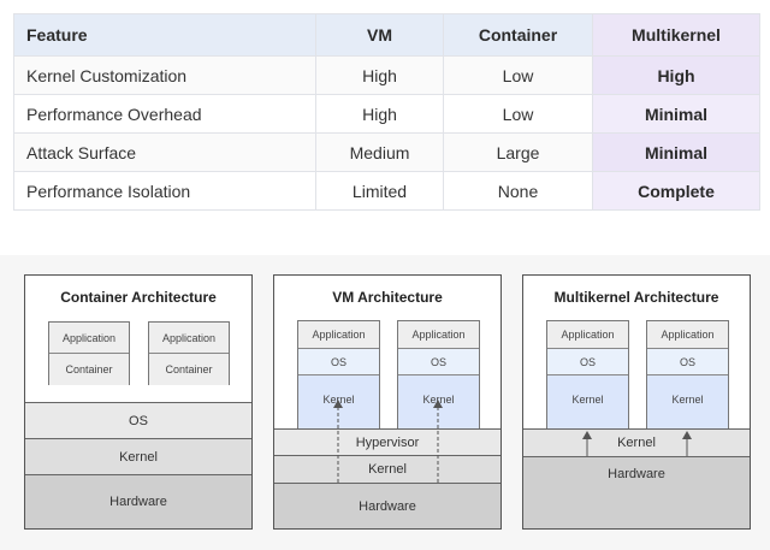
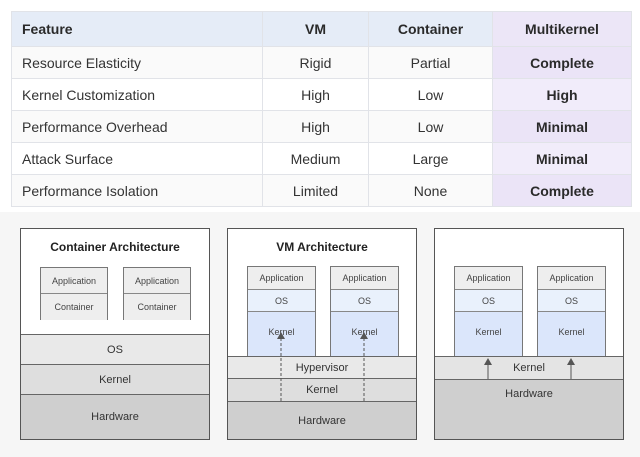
  Feature	VM	Container	Multikernel
+ Resource Elasticity	Rigid	Partial	Complete
  Kernel Customization	High	Low	High
  Performance Overhead	High	Low	Minimal
  Attack Surface	Medium	Large	Minimal
  Performance Isolation	Limited	None	Complete
  Container Architecture
  Application
  Container
  Application
  Container
  OS
  Kernel
  Hardware
  VM Architecture
  Application
  OS
  Kernel
  Application
  OS
  Kernel
  Hypervisor
  Kernel
  Hardware
- Multikernel Architecture
  Application
  OS
  Kernel
  Application
  OS
  Kernel
  Kernel
  Hardware
